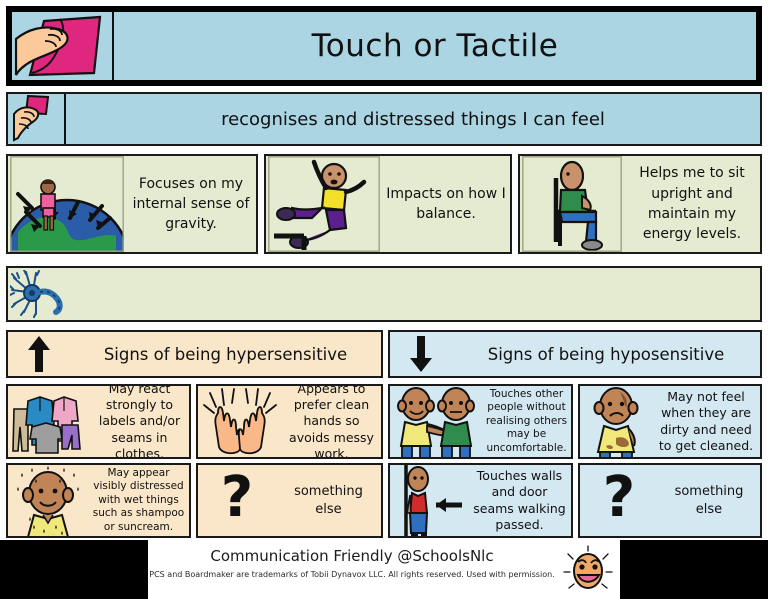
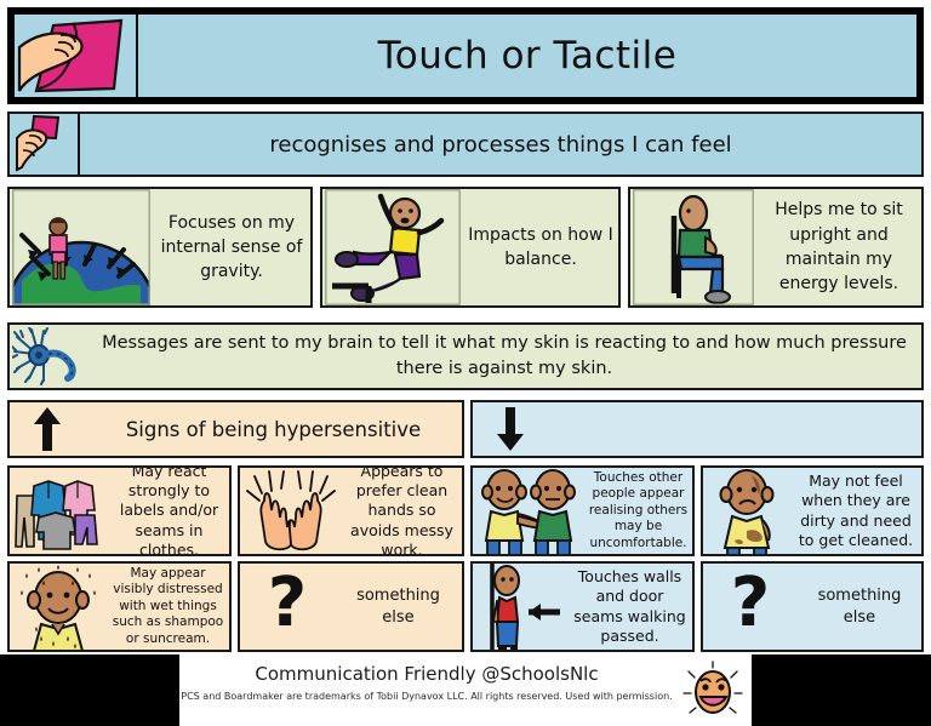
  Touch or Tactile
- recognises and distressed things I can feel
+ recognises and processes things I can feel
  Focuses on my internal sense of gravity.
  Impacts on how I balance.
  Helps me to sit upright and maintain my energy levels.
+ Messages are sent to my brain to tell it what my skin is reacting to and how much pressure there is against my skin.
  Signs of being hypersensitive
- Signs of being hyposensitive
  May react strongly to labels and/or seams in clothes.
  Appears to prefer clean hands so avoids messy work.
  May appear visibly distressed with wet things such as shampoo or suncream.
  ?
  something else
- Touches other people without realising others may be uncomfortable.
+ Touches other people appear realising others may be uncomfortable.
  May not feel when they are dirty and need to get cleaned.
  Touches walls and door seams walking passed.
  ?
  something else
  Communication Friendly @SchoolsNlc
  PCS and Boardmaker are trademarks of Tobii Dynavox LLC. All rights reserved. Used with permission.
